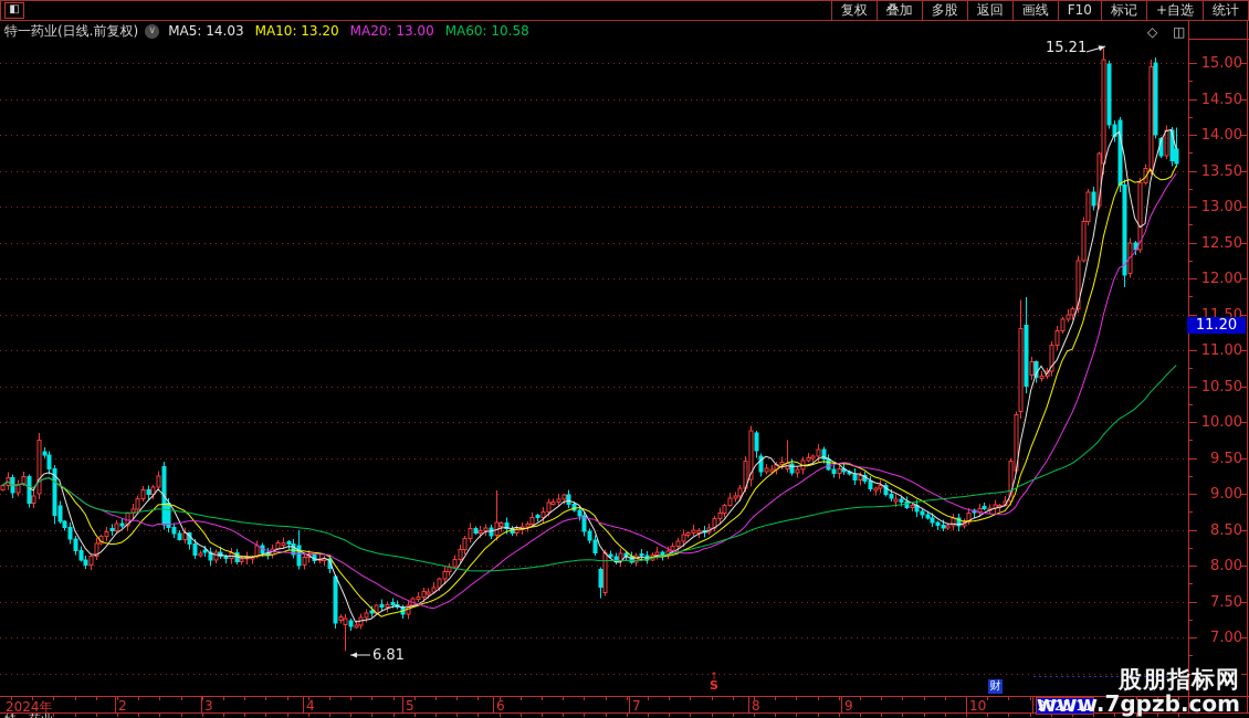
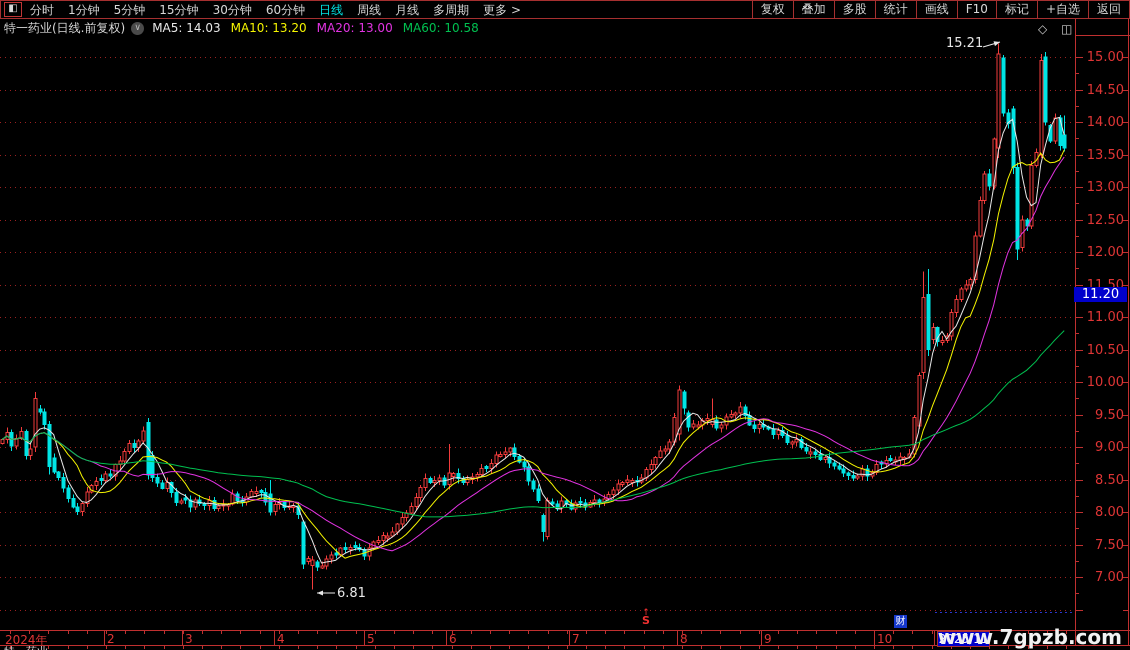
  ◧
+ 分时
+ 1分钟
+ 5分钟
+ 15分钟
+ 30分钟
+ 60分钟
+ 日线
+ 周线
+ 月线
+ 多周期
+ 更多 >
  复权
  叠加
  多股
- 返回
+ 统计
  画线
  F10
  标记
  +自选
- 统计
+ 返回
  特一药业(日线.前复权)
  ∨
  MA5: 14.03
  MA10: 13.20
  MA20: 13.00
  MA60: 10.58
  ◇ ◫
  15.00
  14.50
  14.00
  13.50
  13.00
  12.50
  12.00
  11.50
  11.00
  10.50
  10.00
  9.50
  9.00
  8.50
  8.00
  7.50
  7.00
  2024年
  2
  3
  4
  5
  6
  7
  8
  9
  10
  11.20
  2025/11
  15.21
  6.81
  ↑
  S
  财
- 股朋指标网
  www.7gpzb.com
